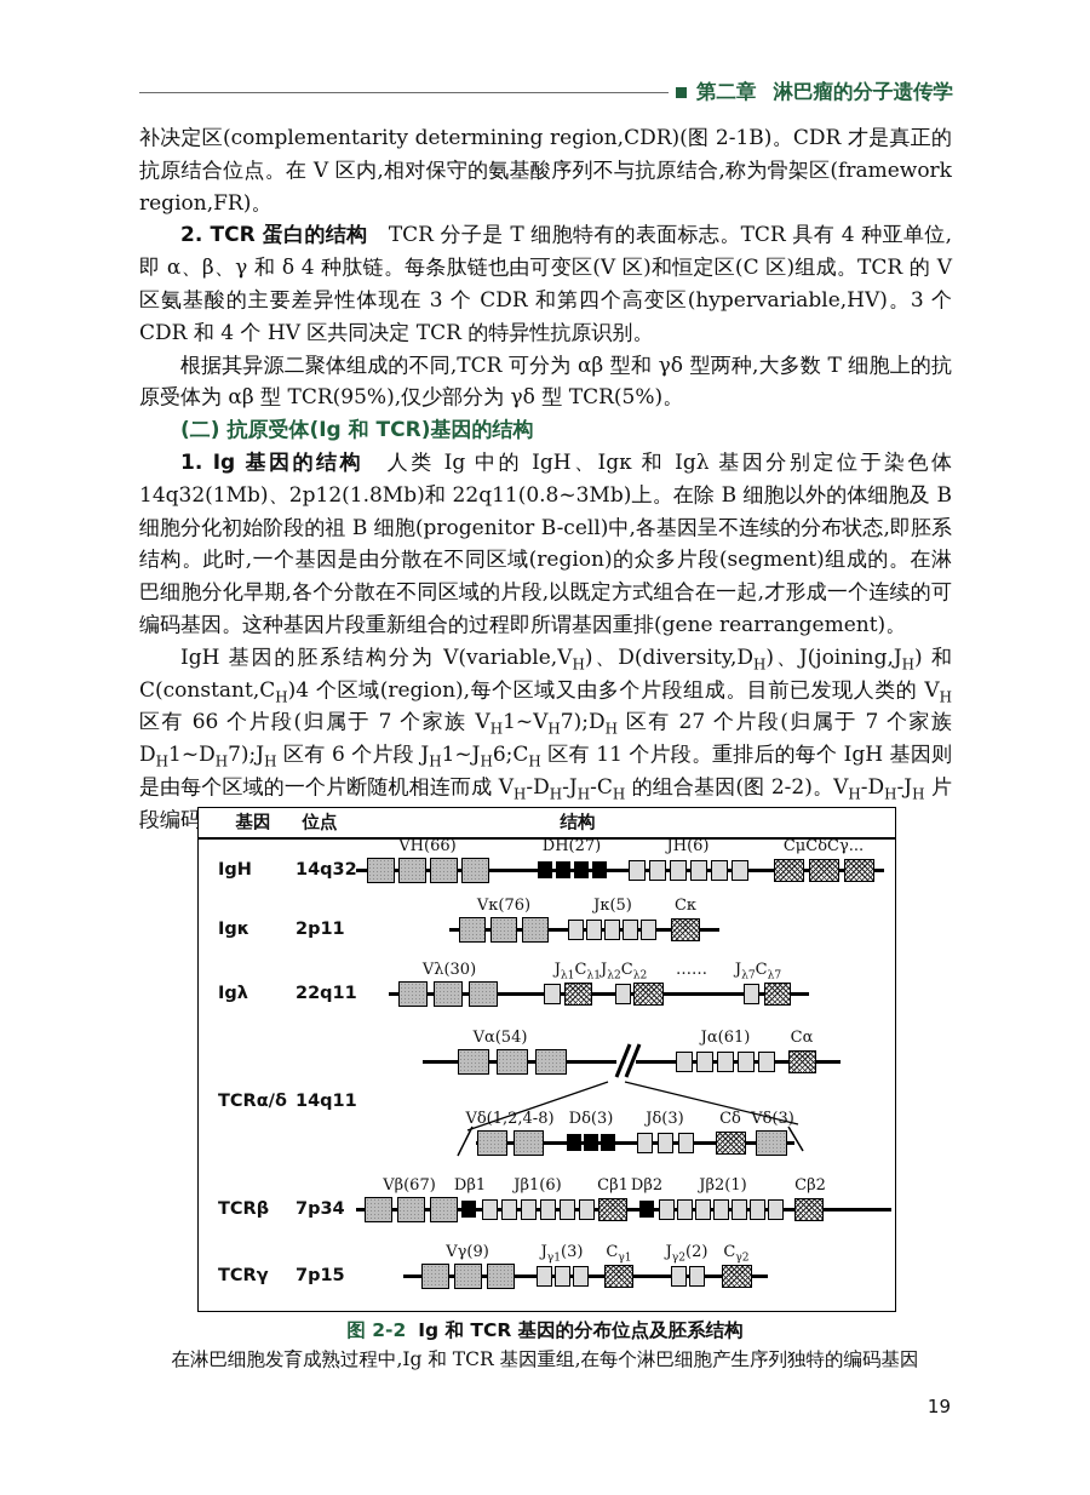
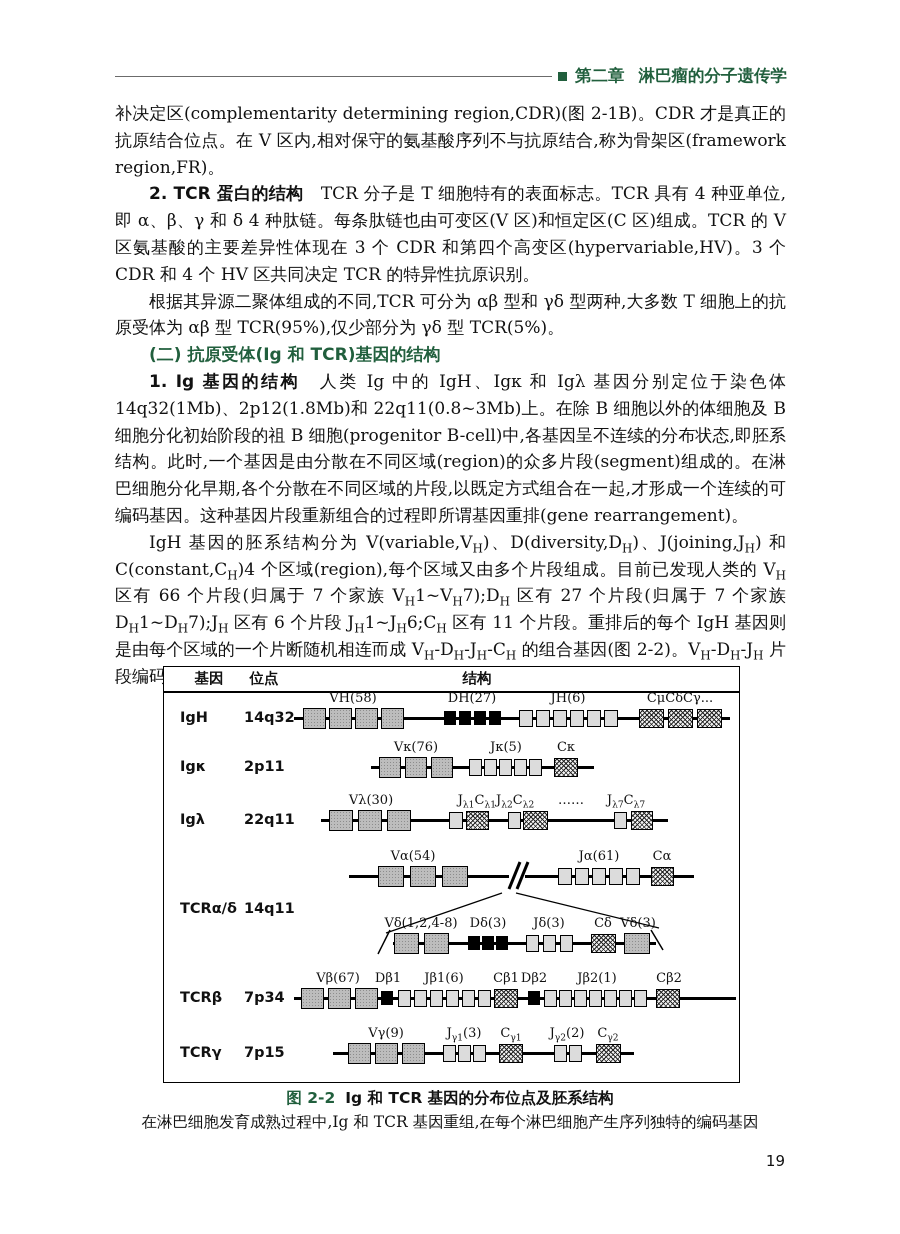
  第二章 淋巴瘤的分子遗传学
  补决定区(complementarity determining region,CDR)(图 2-1B)。CDR 才是真正的抗原结合位点。在 V 区内,相对保守的氨基酸序列不与抗原结合,称为骨架区(framework region,FR)。
  2. TCR 蛋白的结构 TCR 分子是 T 细胞特有的表面标志。TCR 具有 4 种亚单位,即 α、β、γ 和 δ 4 种肽链。每条肽链也由可变区(V 区)和恒定区(C 区)组成。TCR 的 V 区氨基酸的主要差异性体现在 3 个 CDR 和第四个高变区(hypervariable,HV)。3 个 CDR 和 4 个 HV 区共同决定 TCR 的特异性抗原识别。
  根据其异源二聚体组成的不同,TCR 可分为 αβ 型和 γδ 型两种,大多数 T 细胞上的抗原受体为 αβ 型 TCR(95%),仅少部分为 γδ 型 TCR(5%)。
  (二) 抗原受体(Ig 和 TCR)基因的结构
  1. Ig 基因的结构 人类 Ig 中的 IgH、Igκ 和 Igλ 基因分别定位于染色体 14q32(1Mb)、2p12(1.8Mb)和 22q11(0.8~3Mb)上。在除 B 细胞以外的体细胞及 B 细胞分化初始阶段的祖 B 细胞(progenitor B-cell)中,各基因呈不连续的分布状态,即胚系结构。此时,一个基因是由分散在不同区域(region)的众多片段(segment)组成的。在淋巴细胞分化早期,各个分散在不同区域的片段,以既定方式组合在一起,才形成一个连续的可编码基因。这种基因片段重新组合的过程即所谓基因重排(gene rearrangement)。
  IgH 基因的胚系结构分为 V(variable,VH)、D(diversity,DH)、J(joining,JH) 和 C(constant,CH)4 个区域(region),每个区域又由多个片段组成。目前已发现人类的 VH 区有 66 个片段(归属于 7 个家族 VH1~VH7);DH 区有 27 个片段(归属于 7 个家族 DH1~DH7);JH 区有 6 个片段 JH1~JH6;CH 区有 11 个片段。重排后的每个 IgH 基因则是由每个区域的一个片断随机相连而成 VH-DH-JH-CH 的组合基因(图 2-2)。VH-DH-JH 片段编码
  基因
  位点
  结构
  IgH
  14q32
- VH(66)
+ VH(58)
  DH(27)
  JH(6)
  CμCδCγ...
  Igκ
  2p11
  Vκ(76)
  Jκ(5)
  Cκ
  Igλ
  22q11
  Vλ(30)
  Jλ1Cλ1Jλ2Cλ2
  ……
  Jλ7Cλ7
  TCRα/δ
  14q11
  Vα(54)
  Jα(61)
  Cα
  Vδ(1,2,4-8)
  Dδ(3)
  Jδ(3)
  Cδ
  Vδ3)
  TCRβ
  7p34
  Vβ(67)
  Dβ1
  Jβ1(6)
  Cβ1
  Dβ2
  Jβ2(1)
  Cβ2
  TCRγ
  7p15
  Vγ(9)
  Jγ1(3)
  Cγ1
  Jγ2(2)
  Cγ2
  图 2-2 Ig 和 TCR 基因的分布位点及胚系结构
  在淋巴细胞发育成熟过程中,Ig 和 TCR 基因重组,在每个淋巴细胞产生序列独特的编码基因
  19
